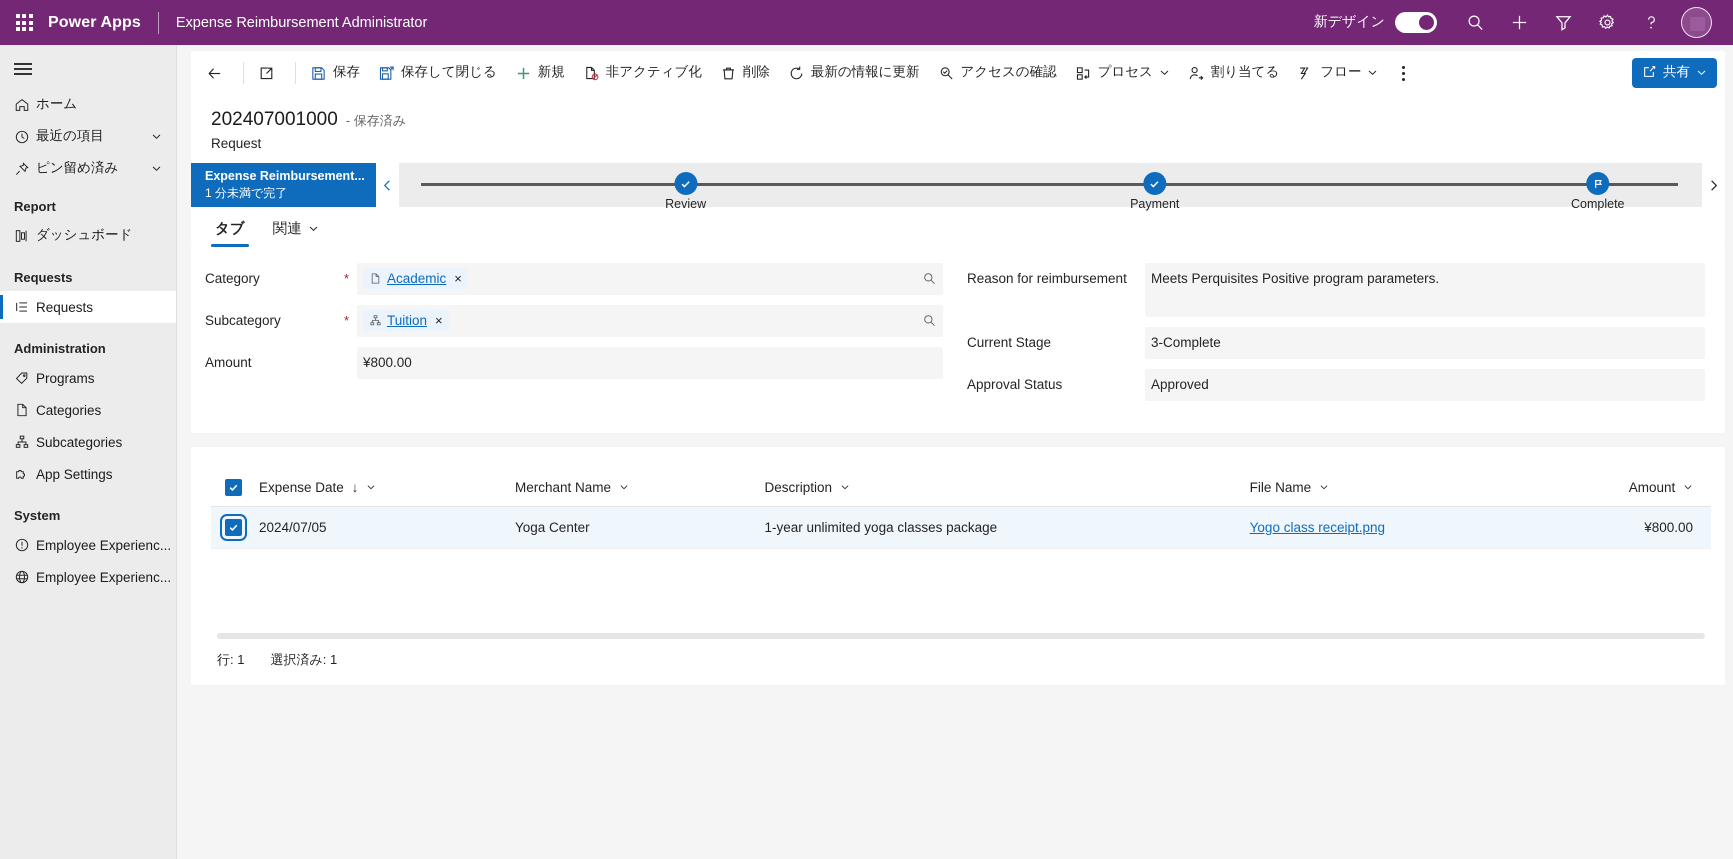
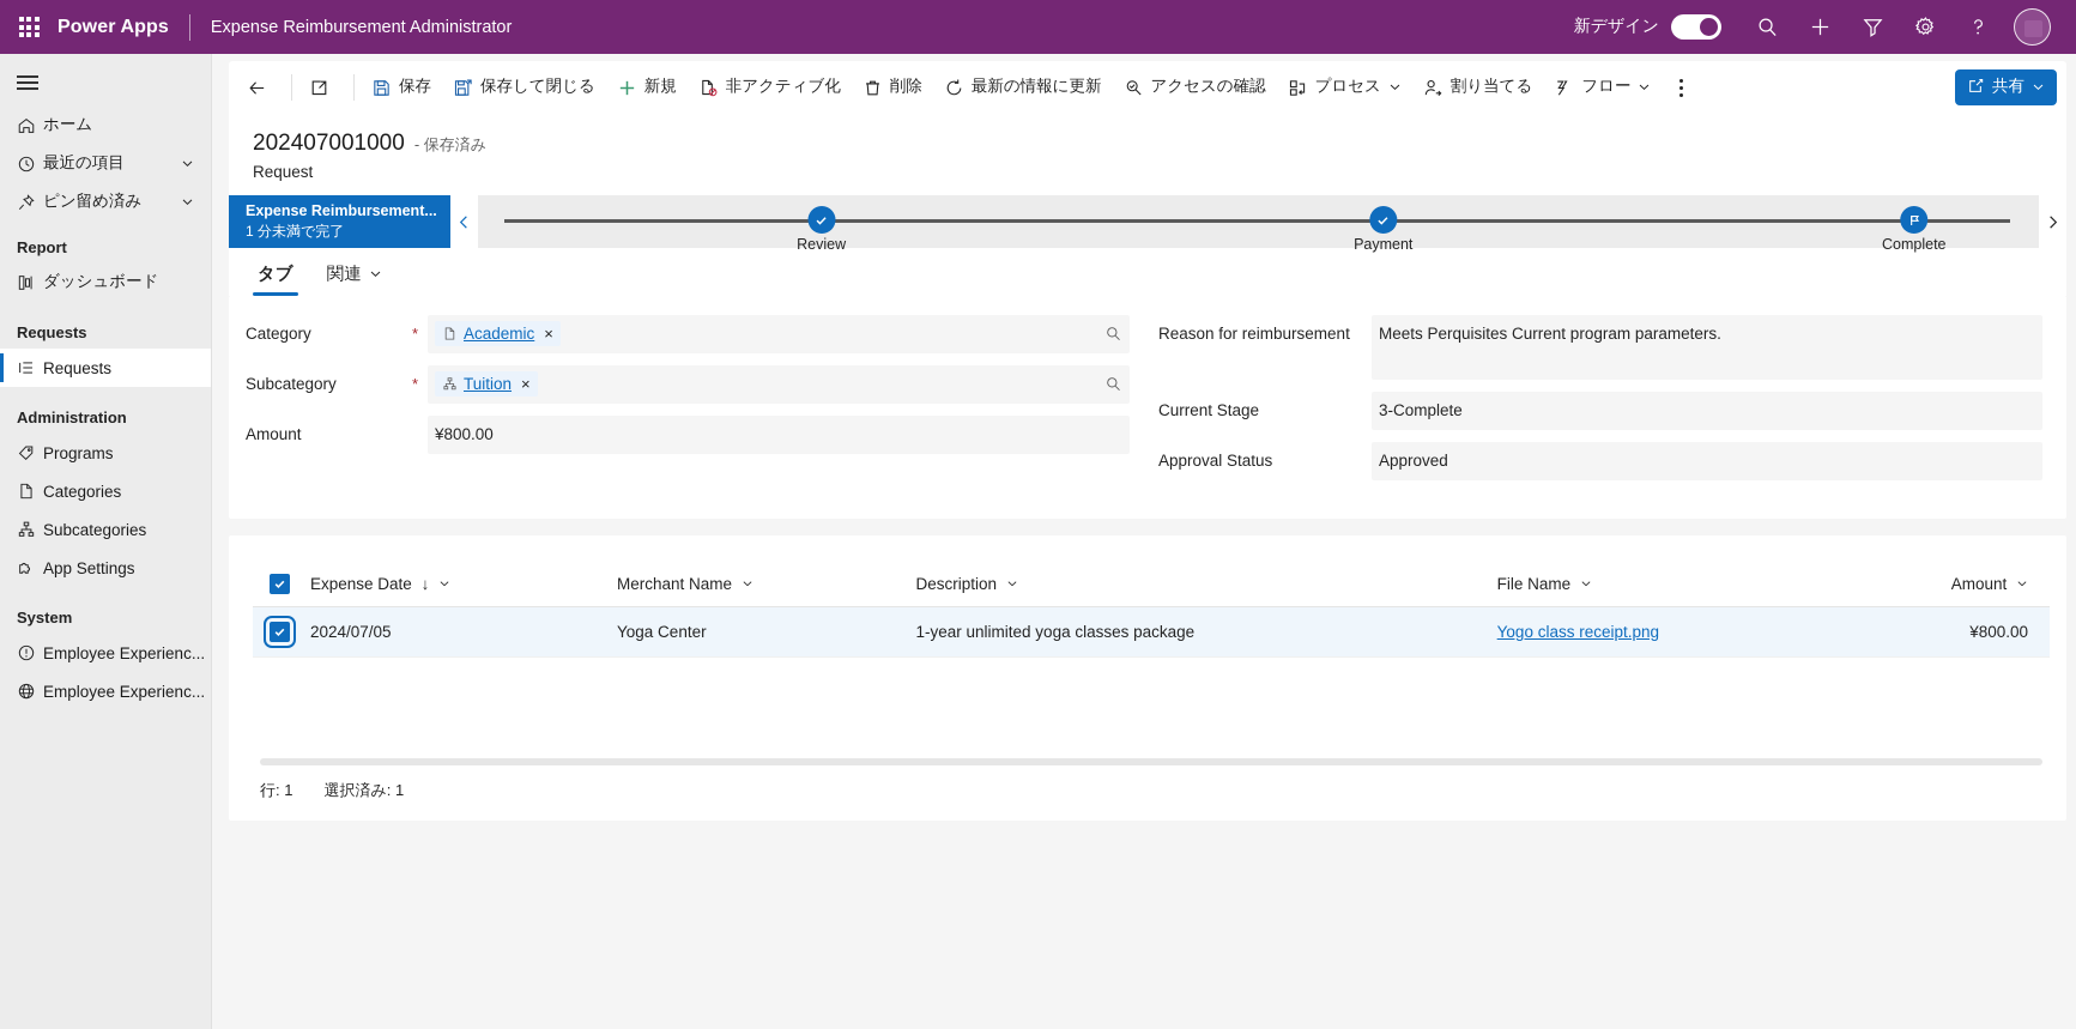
  Power Apps
  Expense Reimbursement Administrator
  新デザイン
  ホーム
  最近の項目
  ピン留め済み
  Report
  ダッシュボード
  Requests
  Requests
  Administration
  Programs
  Categories
  Subcategories
  App Settings
  System
  Employee Experienc...
  Employee Experienc...
  保存
  保存して閉じる
  新規
  非アクティブ化
  削除
  最新の情報に更新
  アクセスの確認
  プロセス
  割り当てる
  フロー
  共有
  202407001000
  - 保存済み
  Request
  Expense Reimbursement...
  1 分未満で完了
  Review
  Payment
  Complete
  タブ
  関連
  Category
  *
  Academic
  ×
  Subcategory
  *
  Tuition
  ×
  Amount
  ¥800.00
  Reason for reimbursement
- Meets Perquisites Positive program parameters.
+ Meets Perquisites Current program parameters.
  Current Stage
  3-Complete
  Approval Status
  Approved
  	Expense Date ↓	Merchant Name	Description	File Name	Amount
  	2024/07/05	Yoga Center	1-year unlimited yoga classes package	Yogo class receipt.png	¥800.00
  行: 1
  選択済み: 1
